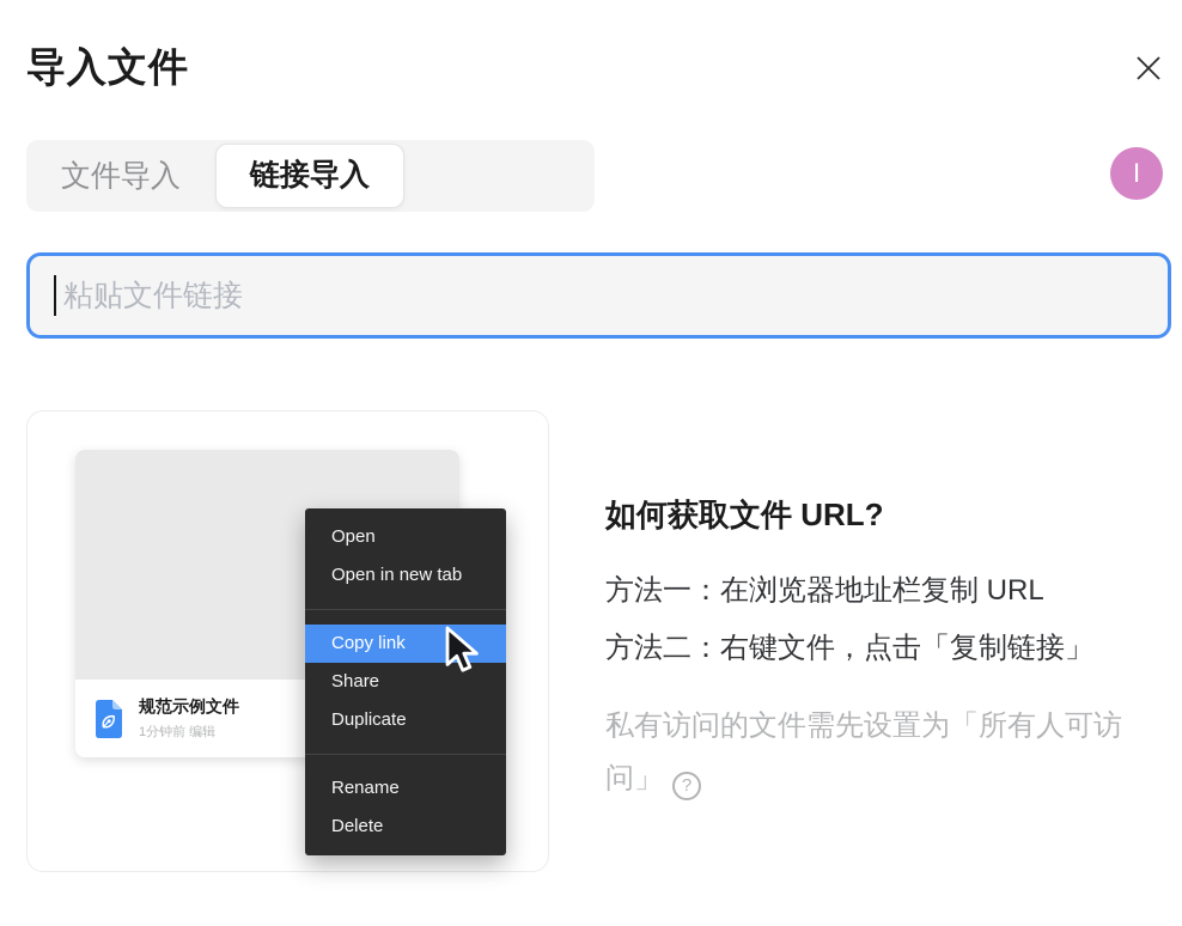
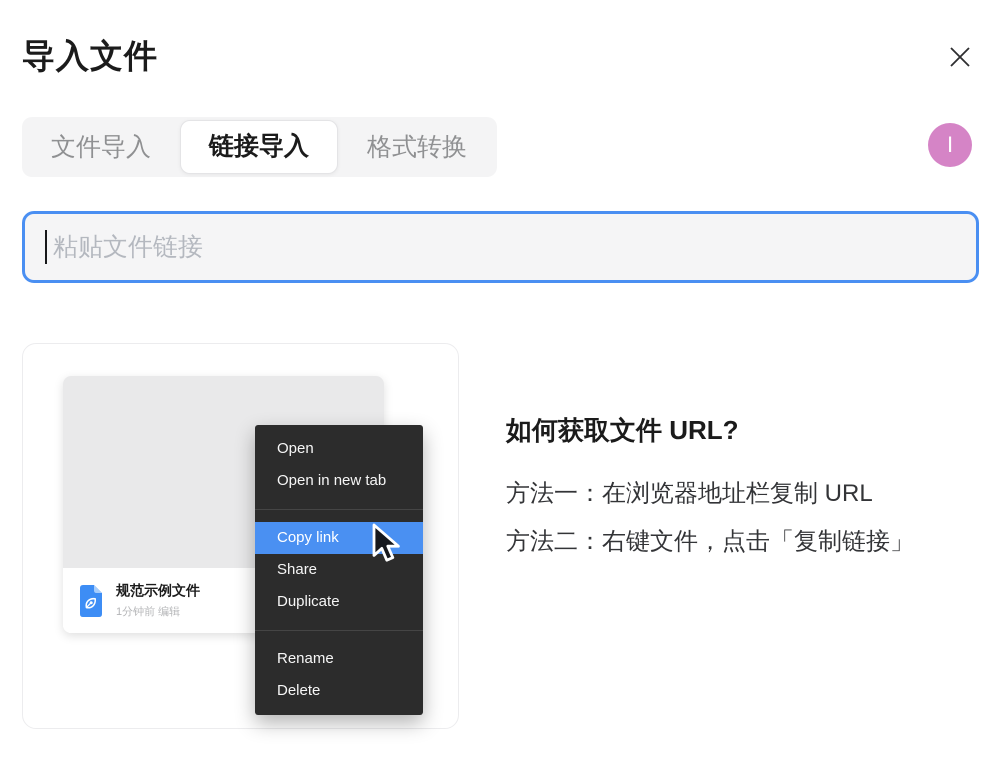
  导入文件
  文件导入
  链接导入
+ 格式转换
  I
  粘贴文件链接
  规范示例文件
  1分钟前 编辑
  Open
  Open in new tab
  Copy link
  Share
  Duplicate
  Rename
  Delete
  如何获取文件 URL?
  方法一：在浏览器地址栏复制 URL
  方法二：右键文件，点击「复制链接」
- 私有访问的文件需先设置为「所有人可访问」 ?
